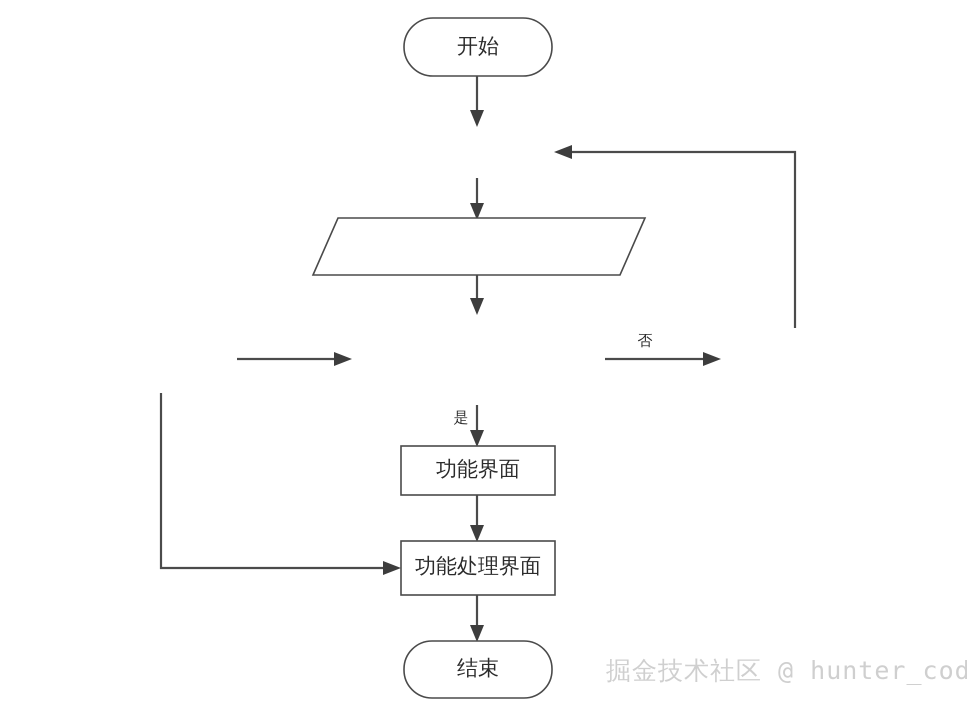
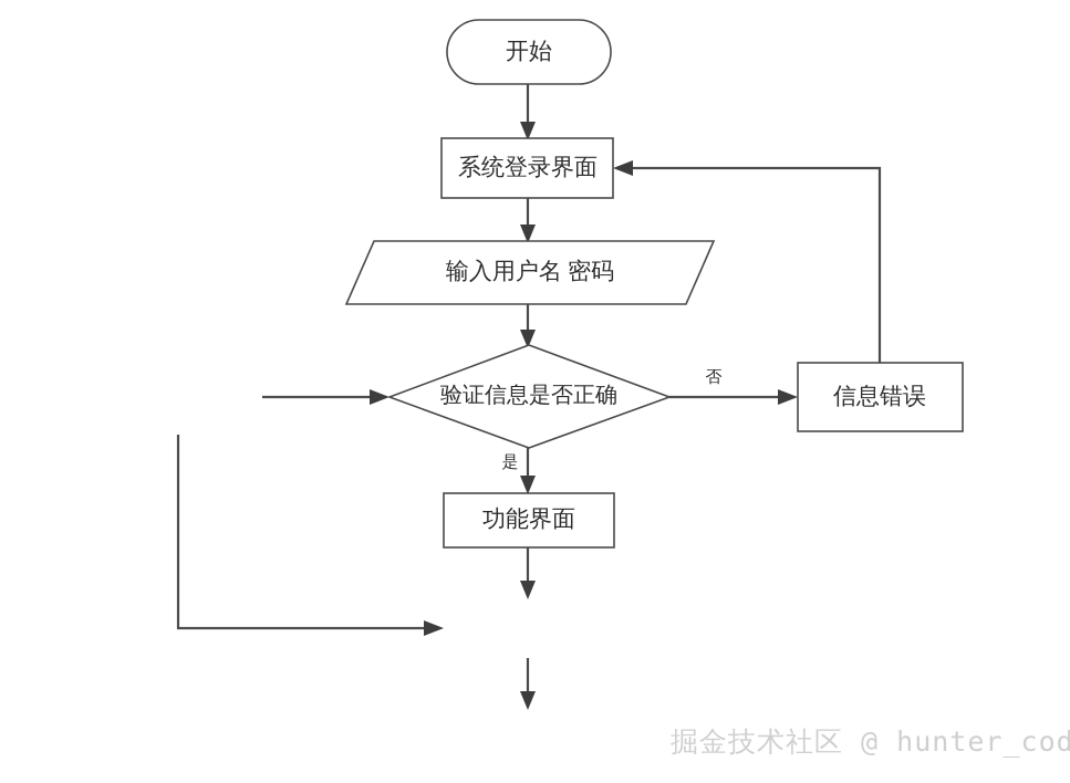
  开始
+ 系统登录界面
+ 输入用户名 密码
+ 验证信息是否正确
+ 信息错误
  功能界面
- 功能处理界面
- 结束
  否
  是
  掘金技术社区 @ hunter_cod
